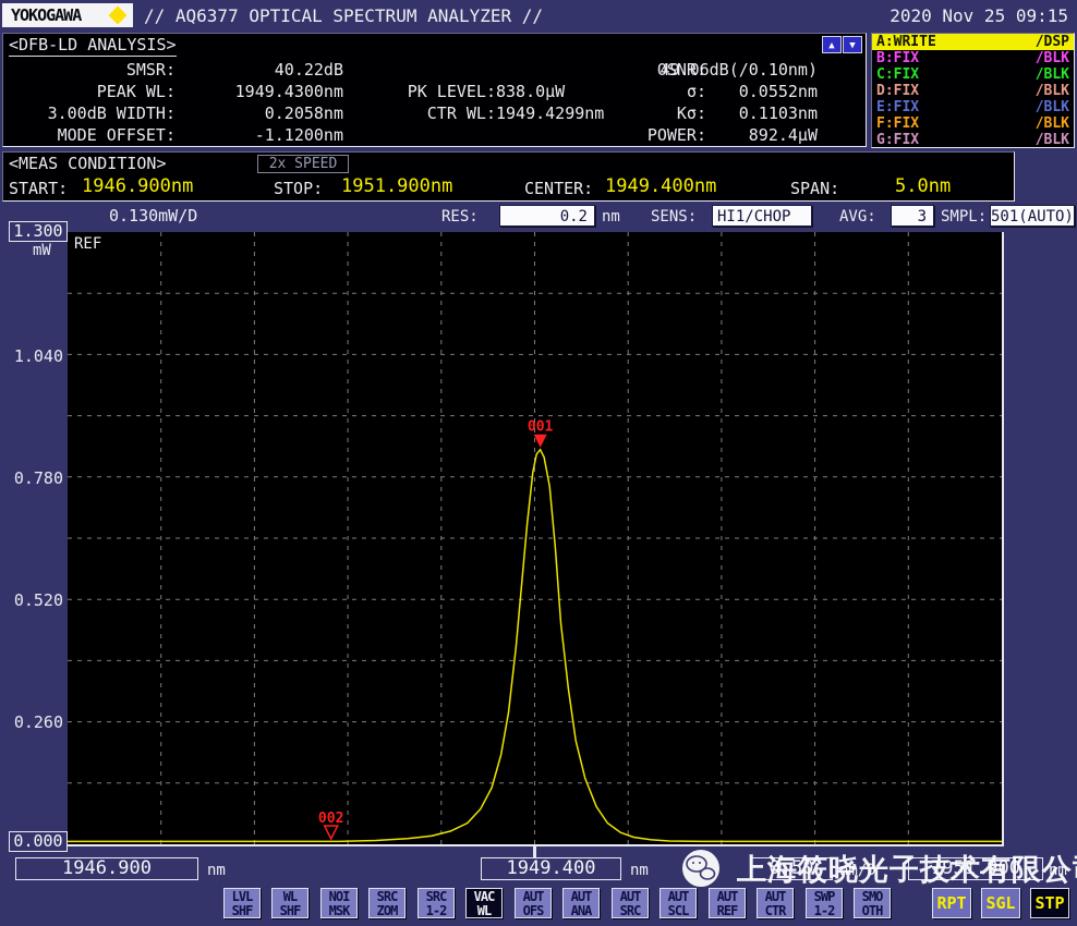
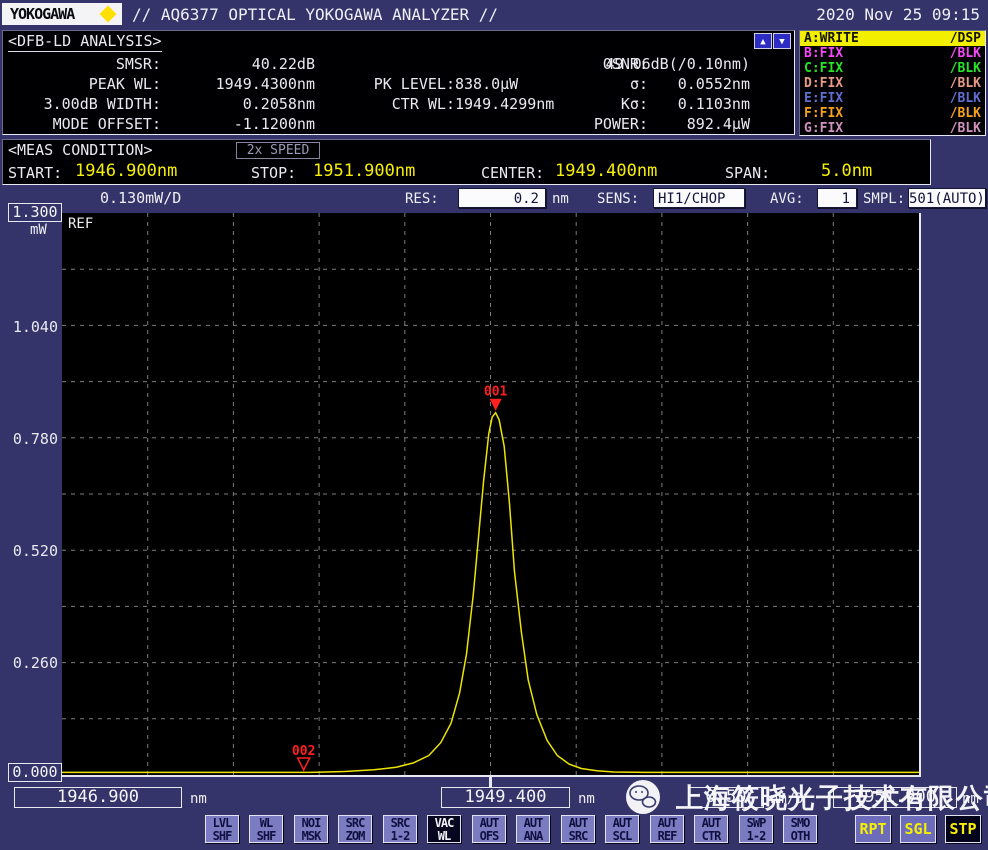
  YOKOGAWA
- // AQ6377 OPTICAL SPECTRUM ANALYZER //
+ // AQ6377 OPTICAL YOKOGAWA ANALYZER //
  2020 Nov 25 09:15
  <DFB-LD ANALYSIS>
  SMSR:
  40.22dB
  PEAK WL:
  1949.4300nm
  3.00dB WIDTH:
  0.2058nm
  MODE OFFSET:
  -1.1200nm
  PK LEVEL:
  838.0µW
  CTR WL:
  1949.4299nm
  OSNR:
  49.06dB(/0.10nm)
  σ:
  0.0552nm
  Kσ:
  0.1103nm
  POWER:
  892.4µW
  ▲
  ▼
  A:WRITE
  /DSP
  B:FIX
  /BLK
  C:FIX
  /BLK
  D:FIX
  /BLK
  E:FIX
  /BLK
  F:FIX
  /BLK
  G:FIX
  /BLK
  <MEAS CONDITION>
  2x SPEED
  START:
  1946.900nm
  STOP:
  1951.900nm
  CENTER:
  1949.400nm
  SPAN:
  5.0nm
  0.130mW/D
  RES:
  0.2
  nm
  SENS:
  HI1/CHOP
  AVG:
- 3
+ 1
  SMPL:
  501(AUTO)
  1.300
  mW
  1.040
  0.780
  0.520
  0.260
  0.000
  001
  002
  REF
  1946.900
  nm
  1949.400
  nm
  0.50
  nm/D
  1951.900
  nm
  LVL
  SHF
  WL
  SHF
  NOI
  MSK
  SRC
  ZOM
  SRC
  1-2
  VAC
  WL
  AUT
  OFS
  AUT
  ANA
  AUT
  SRC
  AUT
  SCL
  AUT
  REF
  AUT
  CTR
  SWP
  1-2
  SMO
  OTH
  RPT
  SGL
  STP
  上海筱晓光子技术有限公
